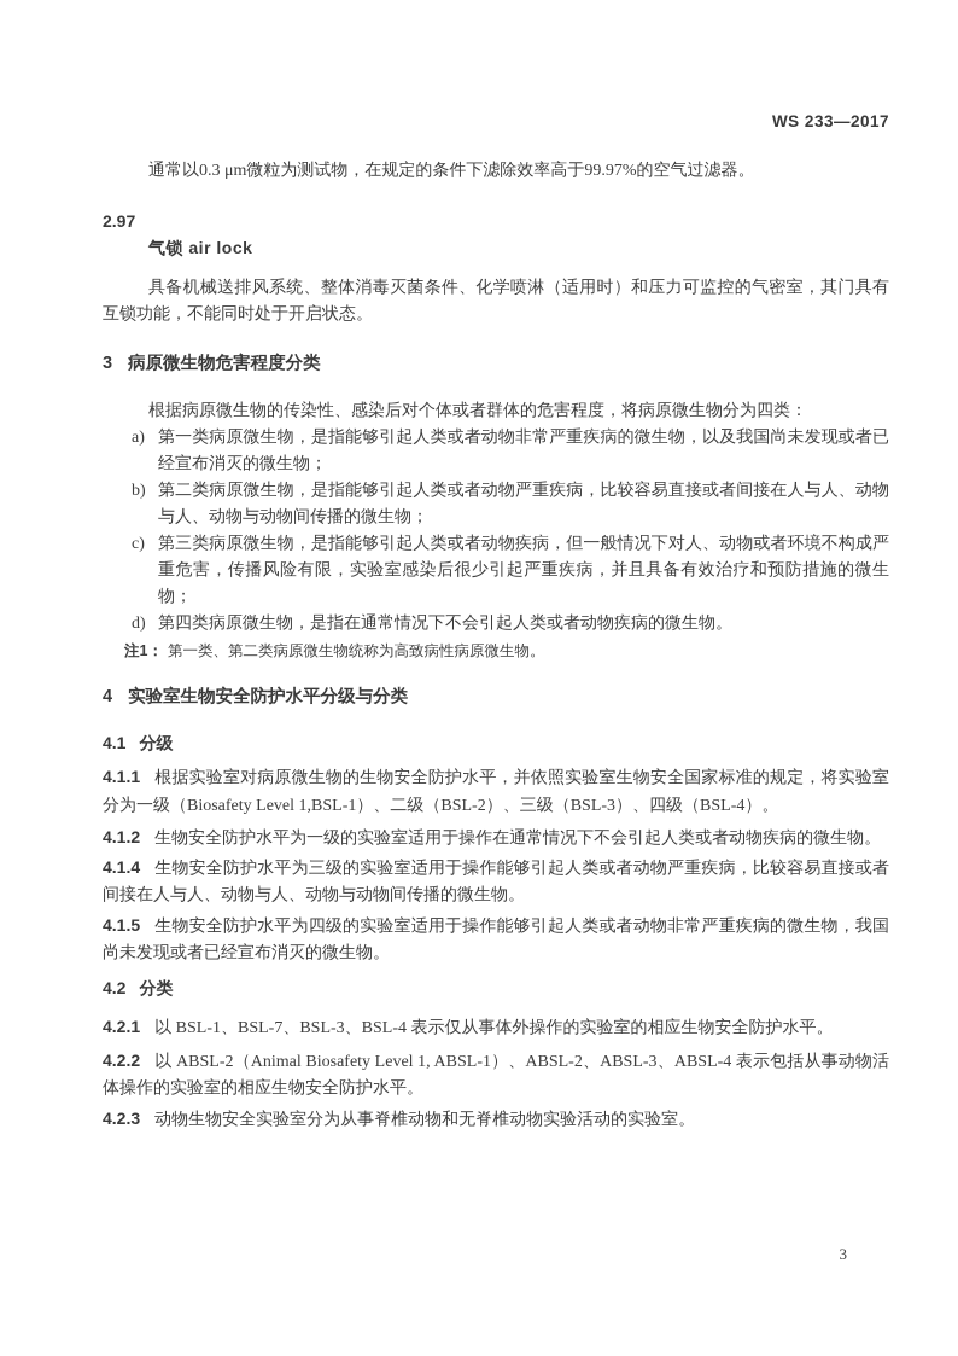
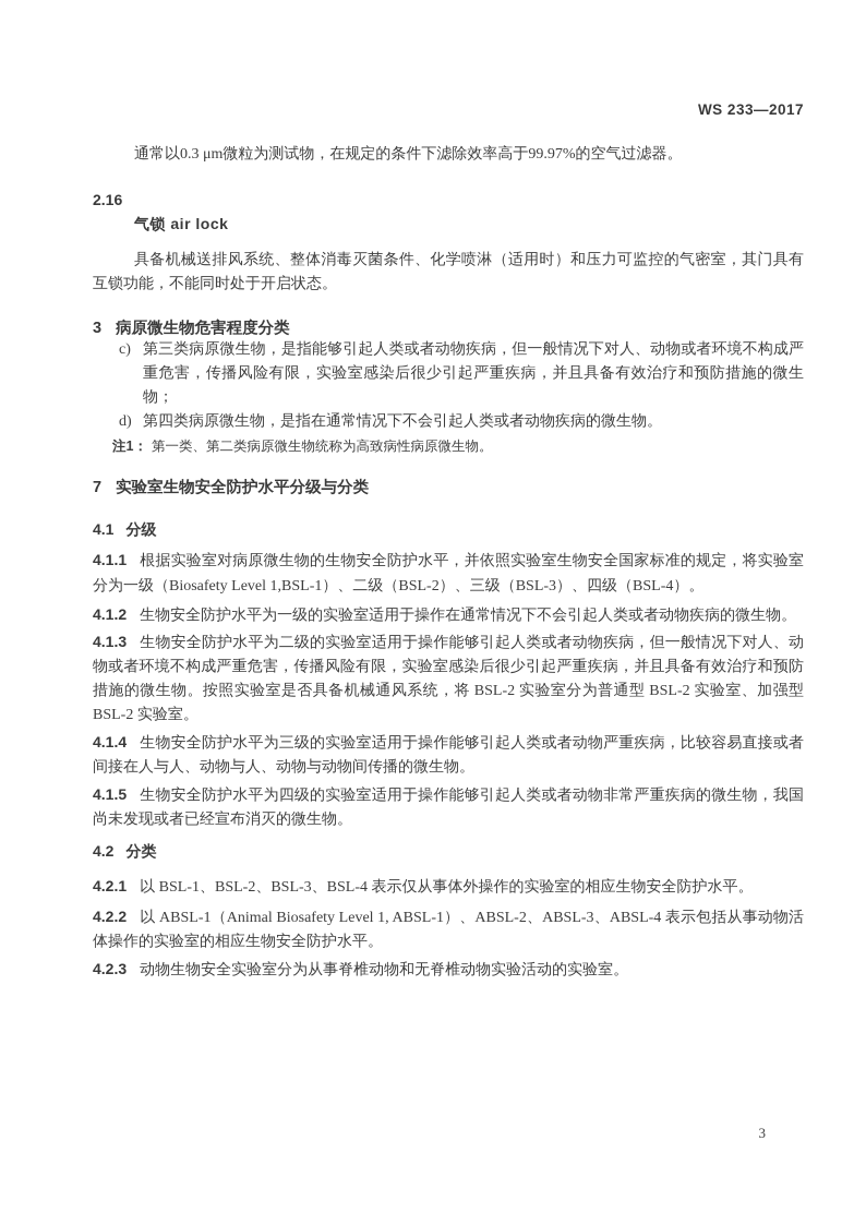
  WS 233—2017
  通常以0.3 μm微粒为测试物，在规定的条件下滤除效率高于99.97%的空气过滤器。
- 2.97
+ 2.16
  气锁 air lock
  具备机械送排风系统、整体消毒灭菌条件、化学喷淋（适用时）和压力可监控的气密室，其门具有互锁功能，不能同时处于开启状态。
  3 病原微生物危害程度分类
- 根据病原微生物的传染性、感染后对个体或者群体的危害程度，将病原微生物分为四类：
- a)
- 第一类病原微生物，是指能够引起人类或者动物非常严重疾病的微生物，以及我国尚未发现或者已经宣布消灭的微生物；
- b)
- 第二类病原微生物，是指能够引起人类或者动物严重疾病，比较容易直接或者间接在人与人、动物与人、动物与动物间传播的微生物；
  c)
  第三类病原微生物，是指能够引起人类或者动物疾病，但一般情况下对人、动物或者环境不构成严重危害，传播风险有限，实验室感染后很少引起严重疾病，并且具备有效治疗和预防措施的微生物；
  d)
  第四类病原微生物，是指在通常情况下不会引起人类或者动物疾病的微生物。
  注1： 第一类、第二类病原微生物统称为高致病性病原微生物。
- 4 实验室生物安全防护水平分级与分类
+ 7 实验室生物安全防护水平分级与分类
  4.1 分级
  4.1.1 根据实验室对病原微生物的生物安全防护水平，并依照实验室生物安全国家标准的规定，将实验室分为一级（Biosafety Level 1,BSL-1）、二级（BSL-2）、三级（BSL-3）、四级（BSL-4）。
  4.1.2 生物安全防护水平为一级的实验室适用于操作在通常情况下不会引起人类或者动物疾病的微生物。
+ 4.1.3 生物安全防护水平为二级的实验室适用于操作能够引起人类或者动物疾病，但一般情况下对人、动物或者环境不构成严重危害，传播风险有限，实验室感染后很少引起严重疾病，并且具备有效治疗和预防措施的微生物。按照实验室是否具备机械通风系统，将 BSL-2 实验室分为普通型 BSL-2 实验室、加强型 BSL-2 实验室。
  4.1.4 生物安全防护水平为三级的实验室适用于操作能够引起人类或者动物严重疾病，比较容易直接或者间接在人与人、动物与人、动物与动物间传播的微生物。
  4.1.5 生物安全防护水平为四级的实验室适用于操作能够引起人类或者动物非常严重疾病的微生物，我国尚未发现或者已经宣布消灭的微生物。
  4.2 分类
- 4.2.1 以 BSL-1、BSL-7、BSL-3、BSL-4 表示仅从事体外操作的实验室的相应生物安全防护水平。
+ 4.2.1 以 BSL-1、BSL-2、BSL-3、BSL-4 表示仅从事体外操作的实验室的相应生物安全防护水平。
- 4.2.2 以 ABSL-2（Animal Biosafety Level 1, ABSL-1）、ABSL-2、ABSL-3、ABSL-4 表示包括从事动物活体操作的实验室的相应生物安全防护水平。
+ 4.2.2 以 ABSL-1（Animal Biosafety Level 1, ABSL-1）、ABSL-2、ABSL-3、ABSL-4 表示包括从事动物活体操作的实验室的相应生物安全防护水平。
  4.2.3 动物生物安全实验室分为从事脊椎动物和无脊椎动物实验活动的实验室。
  3
